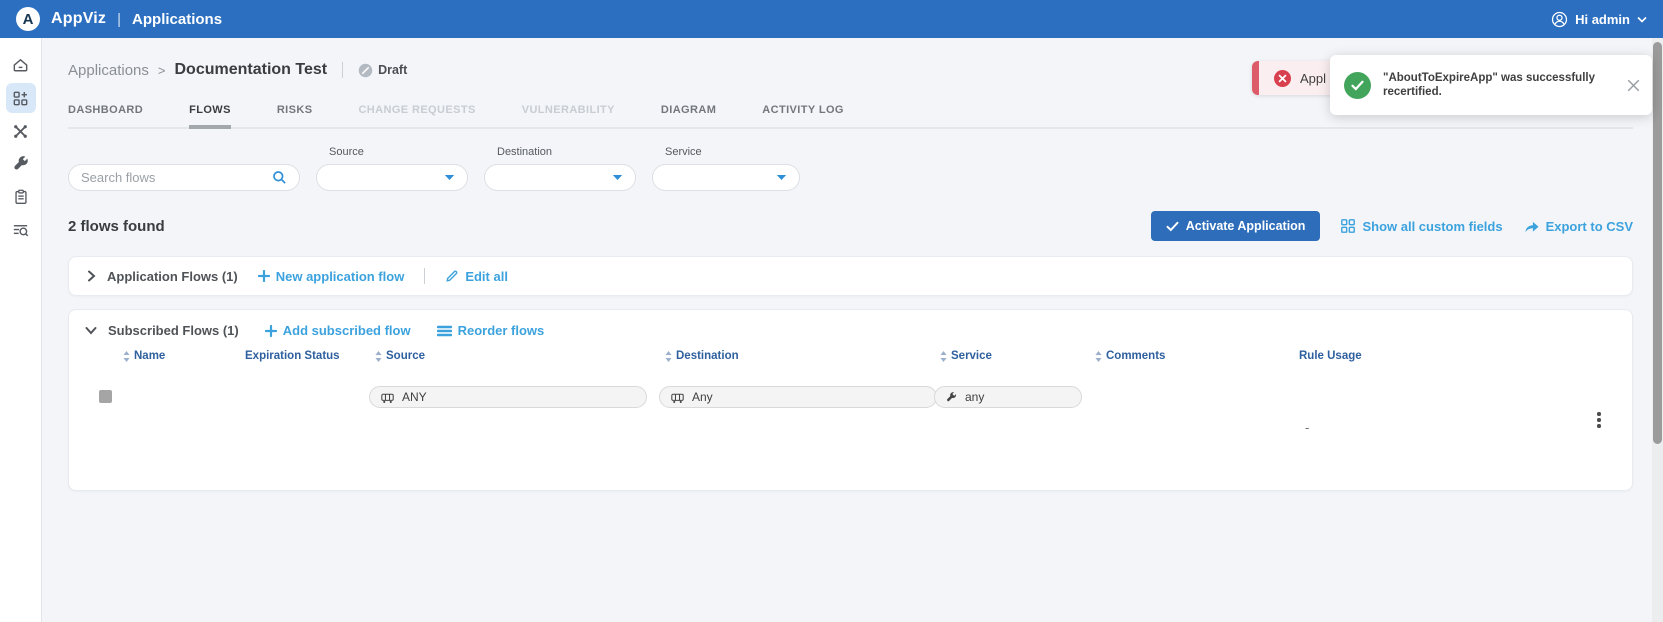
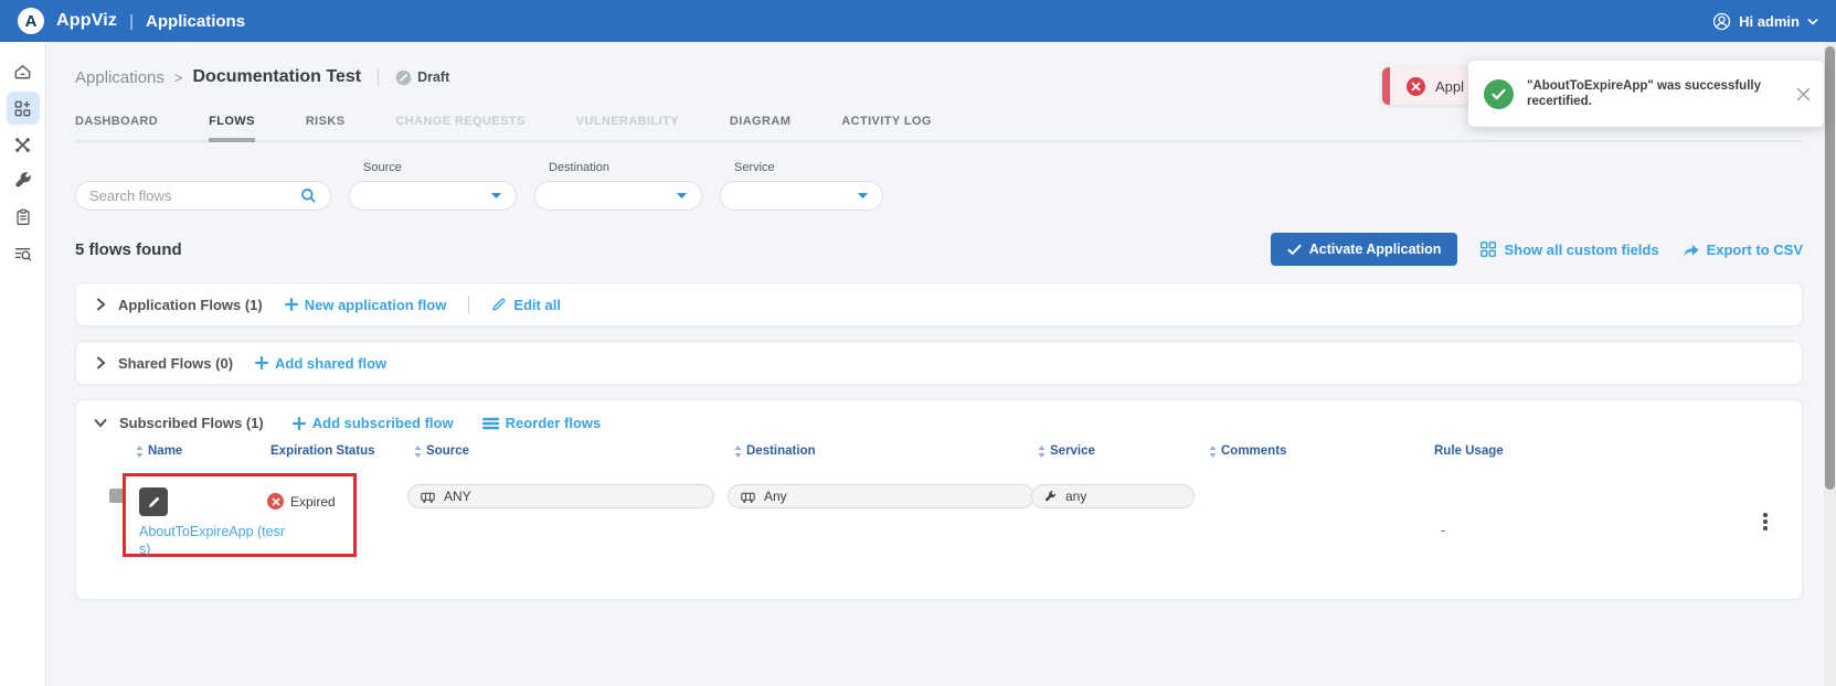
  A
  AppViz
  |
  Applications
  Hi admin
  Applications
  >
  Documentation Test
  Draft
  DASHBOARD
  FLOWS
  RISKS
  CHANGE REQUESTS
  VULNERABILITY
  DIAGRAM
  ACTIVITY LOG
  Search flows
  Source
  Destination
  Service
- 2 flows found
+ 5 flows found
  Activate Application
  Show all custom fields
  Export to CSV
  Application Flows (1)
  New application flow
  Edit all
+ Shared Flows (0)
+ Add shared flow
  Subscribed Flows (1)
  Add subscribed flow
  Reorder flows
  Name
  Expiration Status
  Source
  Destination
  Service
  Comments
  Rule Usage
+ Expired
+ AboutToExpireApp (tesr
+ s)
  ANY
  Any
  any
  -
  Appl
  "AboutToExpireApp" was successfully recertified.
